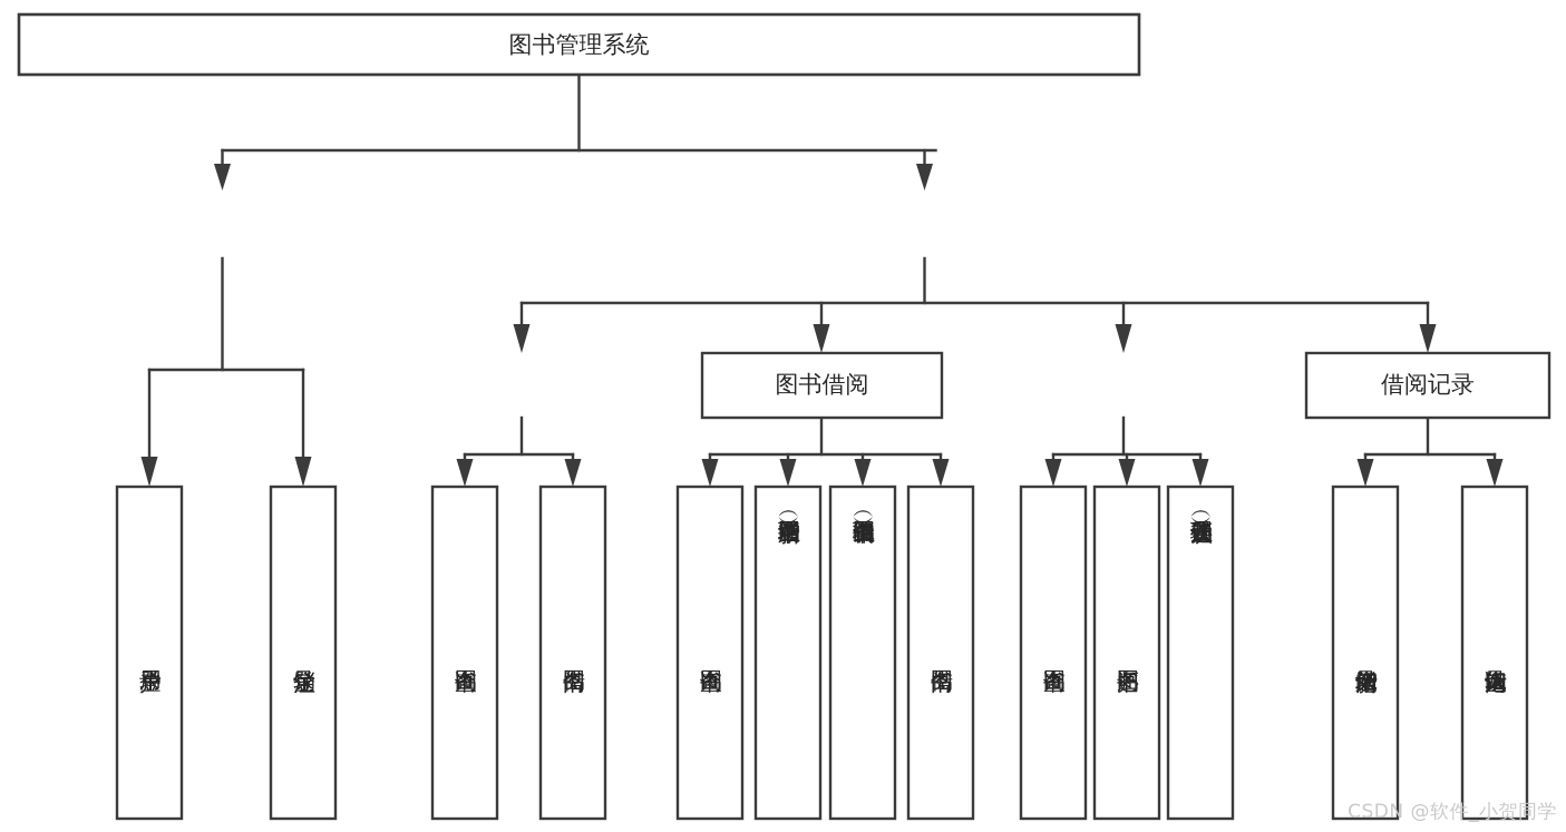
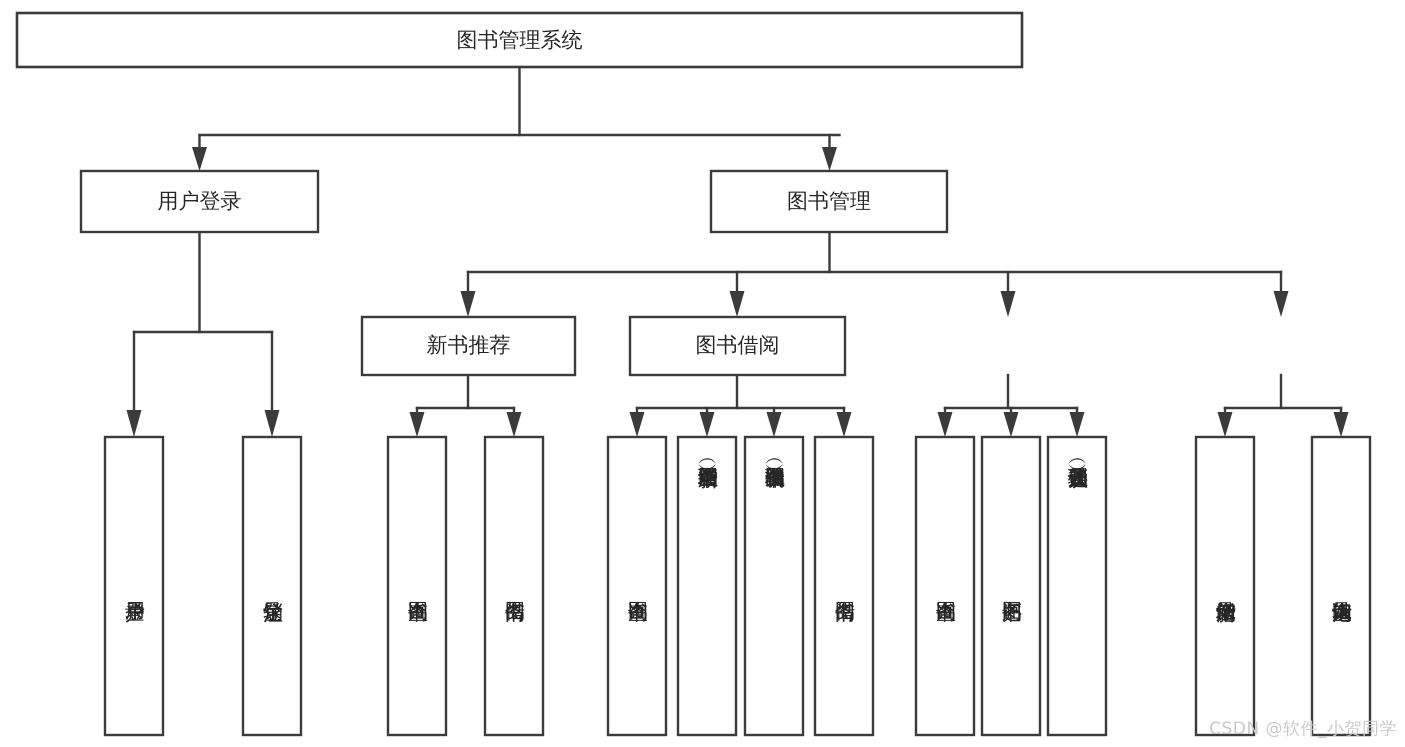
  图书管理系统
+ 用户登录
+ 图书管理
+ 新书推荐
  图书借阅
- 借阅记录
  CSDN @软件_小贺同学
